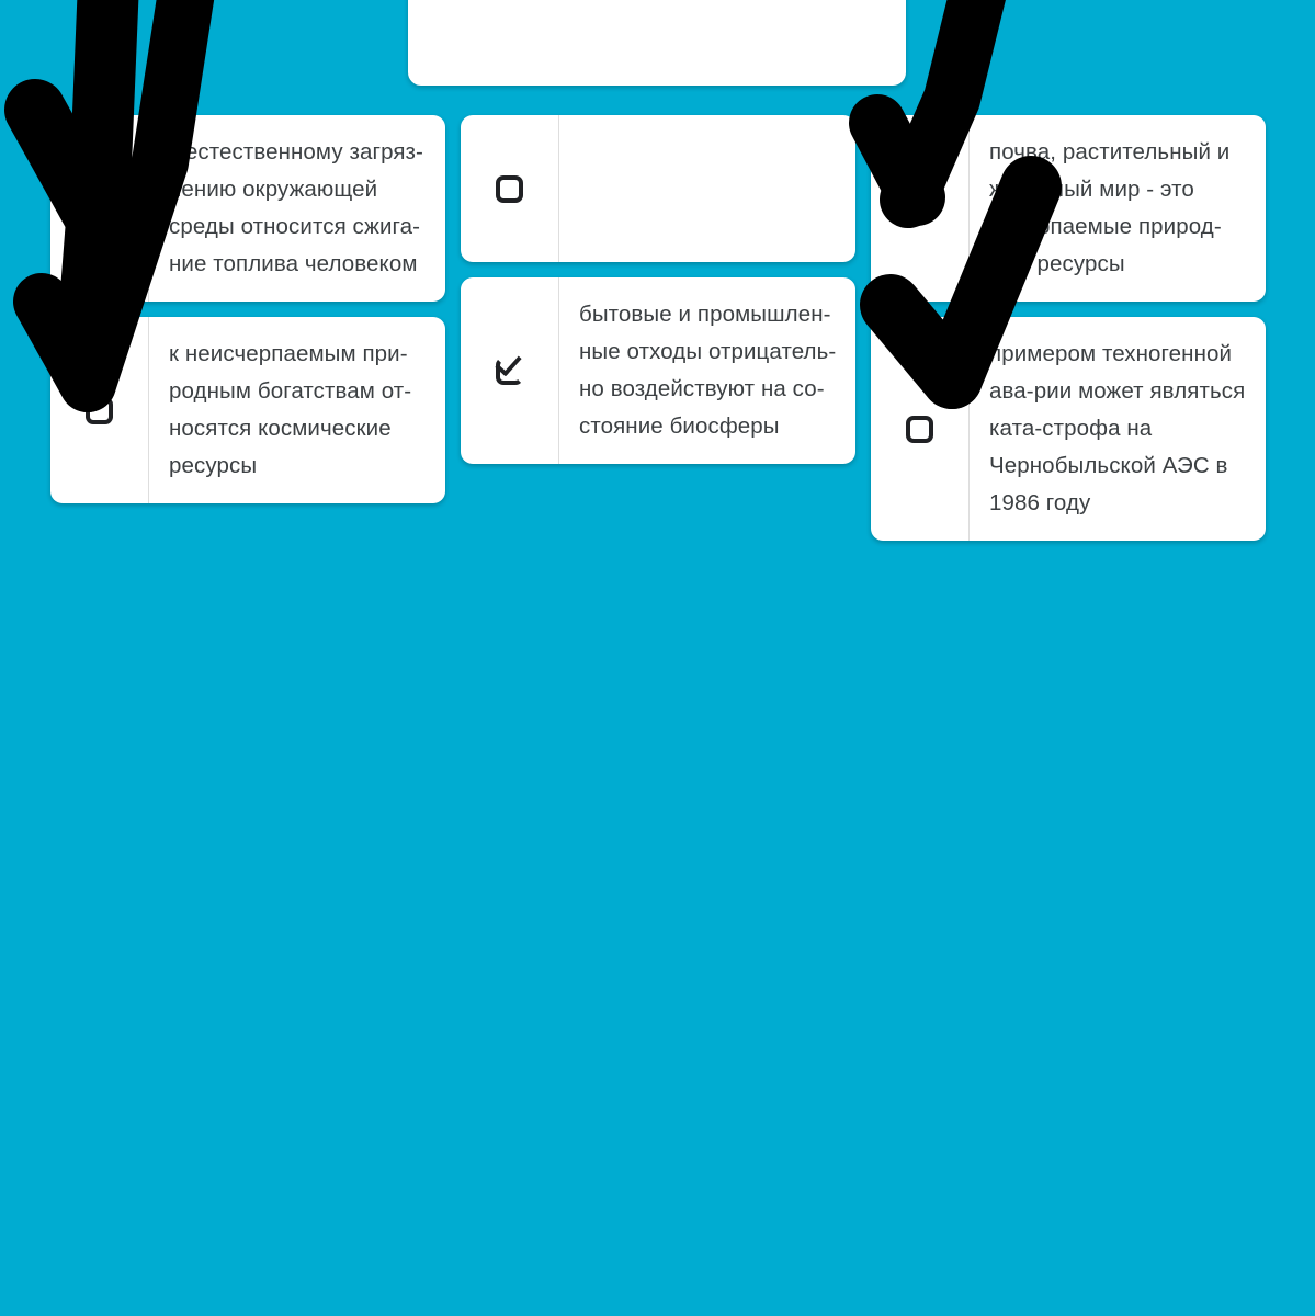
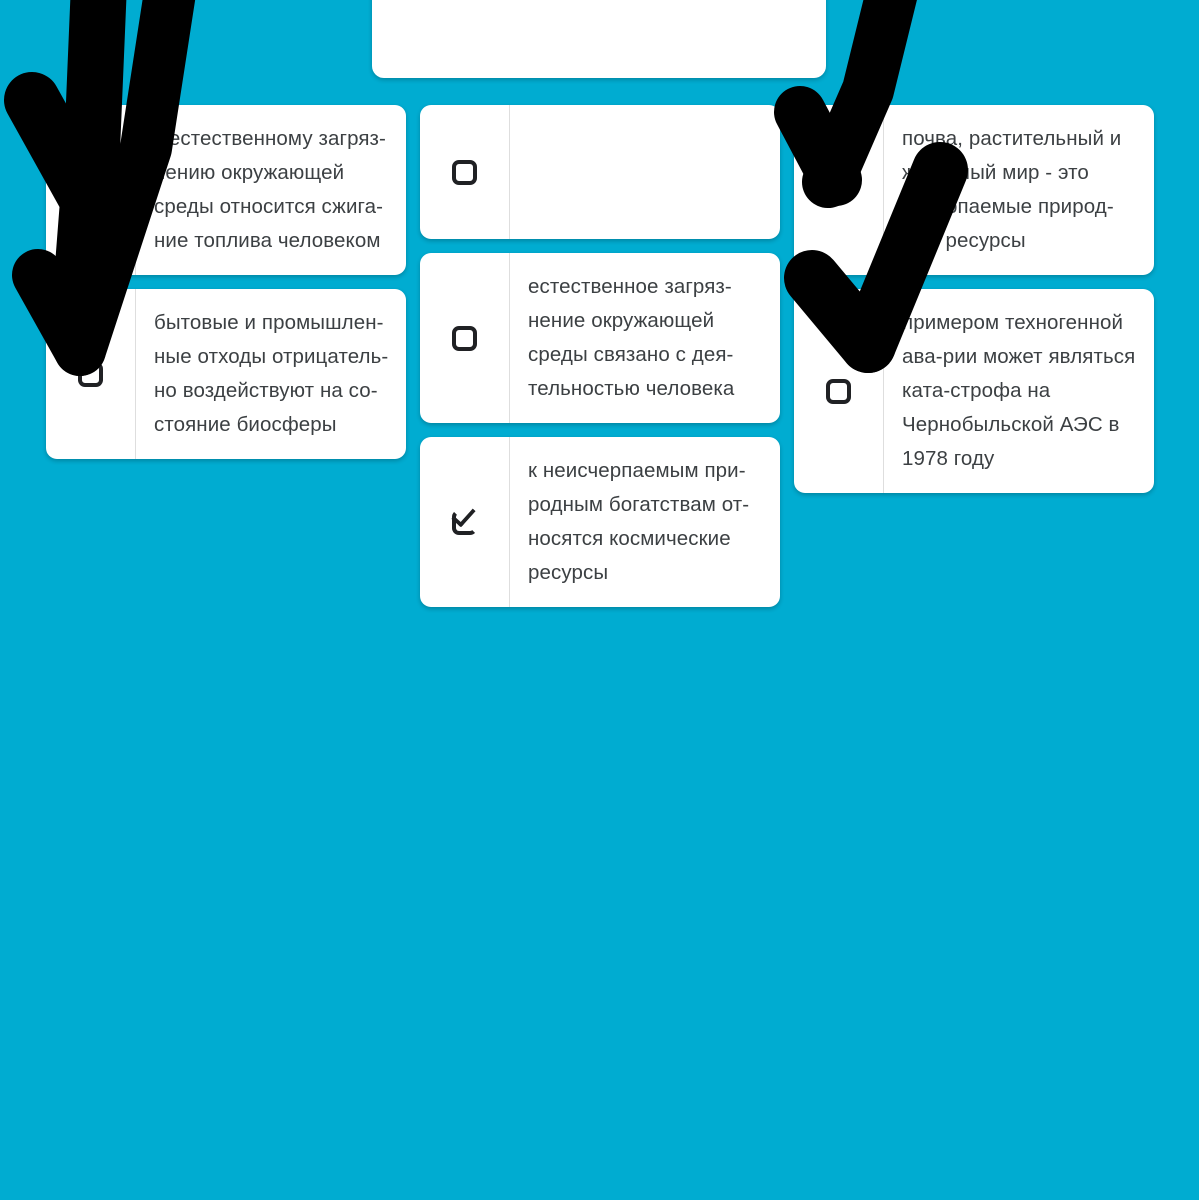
  естественному загряз-ению окружающей среды относится сжига-ние топлива человеком
- к неисчерпаемым при-родным богатствам от-носятся космические ресурсы
+ бытовые и промышлен-ные отходы отрицатель-но воздействуют на со-стояние биосферы
+ естественное загряз-нение окружающей среды связано с дея-тельностью человека
- бытовые и промышлен-ные отходы отрицатель-но воздействуют на со-стояние биосферы
+ к неисчерпаемым при-родным богатствам от-носятся космические ресурсы
  почва, растительный и ый мир - это паемые природ-ресурсы
- примером техногенной ава-рии может являться ката-строфа на Чернобыльской АЭС в 1986 году
+ примером техногенной ава-рии может являться ката-строфа на Чернобыльской АЭС в 1978 году
